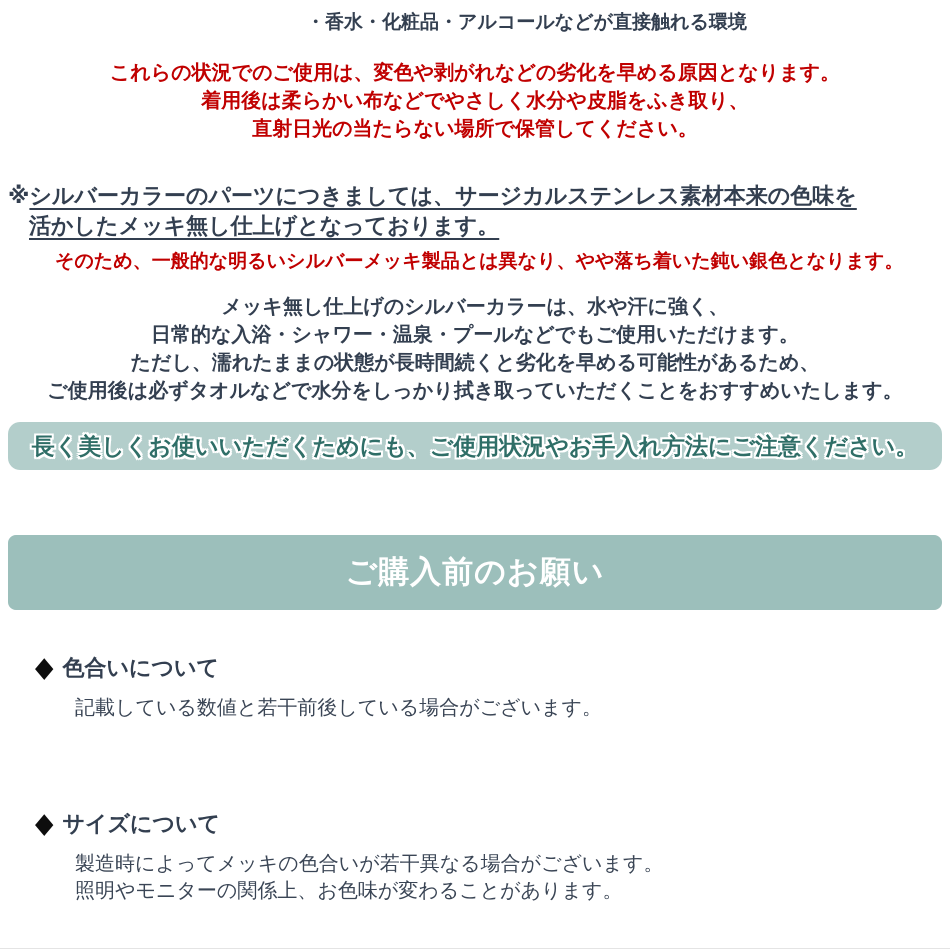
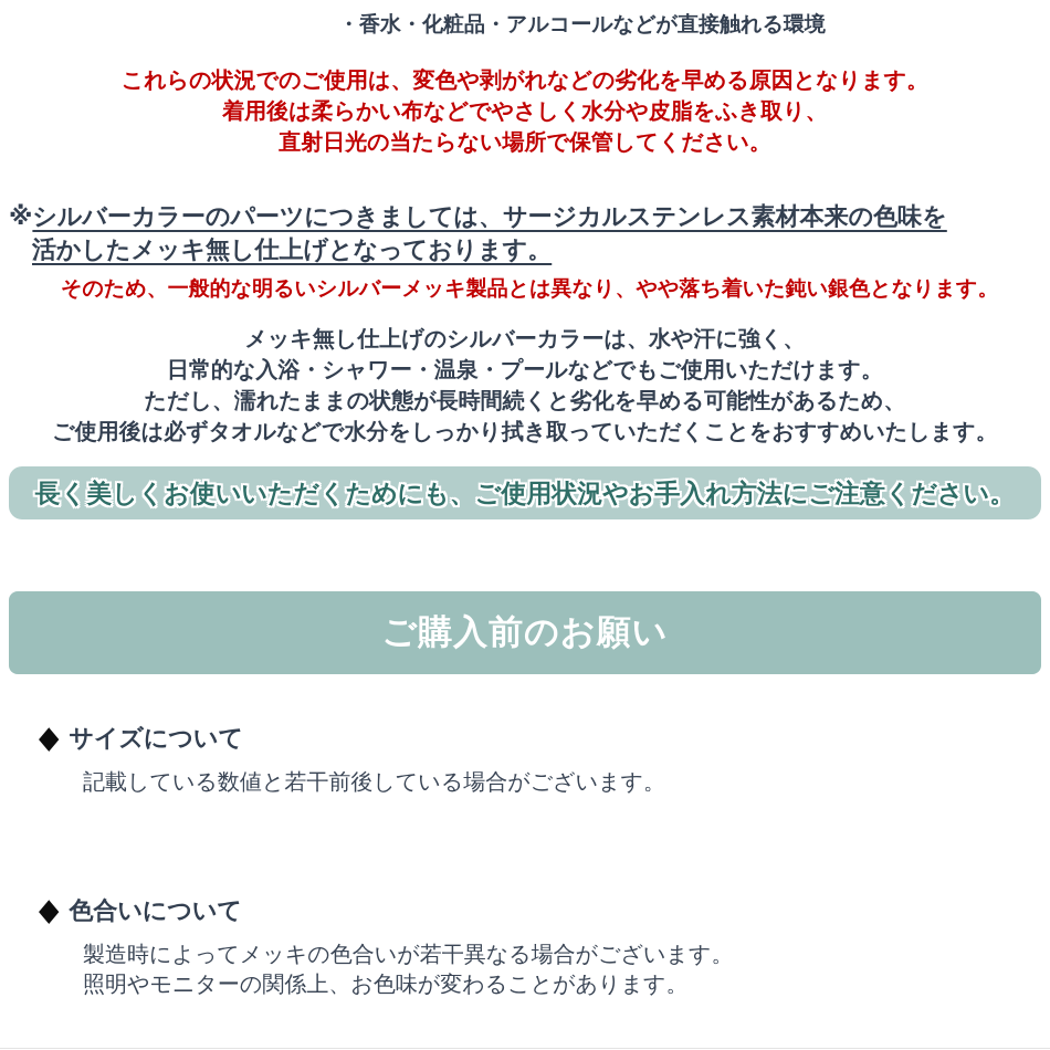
  ・香水・化粧品・アルコールなどが直接触れる環境
  これらの状況でのご使用は、変色や剥がれなどの劣化を早める原因となります。
  着用後は柔らかい布などでやさしく水分や皮脂をふき取り、
  直射日光の当たらない場所で保管してください。
  ※シルバーカラーのパーツにつきましては、サージカルステンレス素材本来の色味を
  活かしたメッキ無し仕上げとなっております。
  そのため、一般的な明るいシルバーメッキ製品とは異なり、やや落ち着いた鈍い銀色となります。
  メッキ無し仕上げのシルバーカラーは、水や汗に強く、
  日常的な入浴・シャワー・温泉・プールなどでもご使用いただけます。
  ただし、濡れたままの状態が長時間続くと劣化を早める可能性があるため、
  ご使用後は必ずタオルなどで水分をしっかり拭き取っていただくことをおすすめいたします。
  長く美しくお使いいただくためにも、ご使用状況やお手入れ方法にご注意ください。
  ご購入前のお願い
  ◆
- 色合いについて
+ サイズについて
  記載している数値と若干前後している場合がございます。
  ◆
- サイズについて
+ 色合いについて
  製造時によってメッキの色合いが若干異なる場合がございます。
  照明やモニターの関係上、お色味が変わることがあります。
